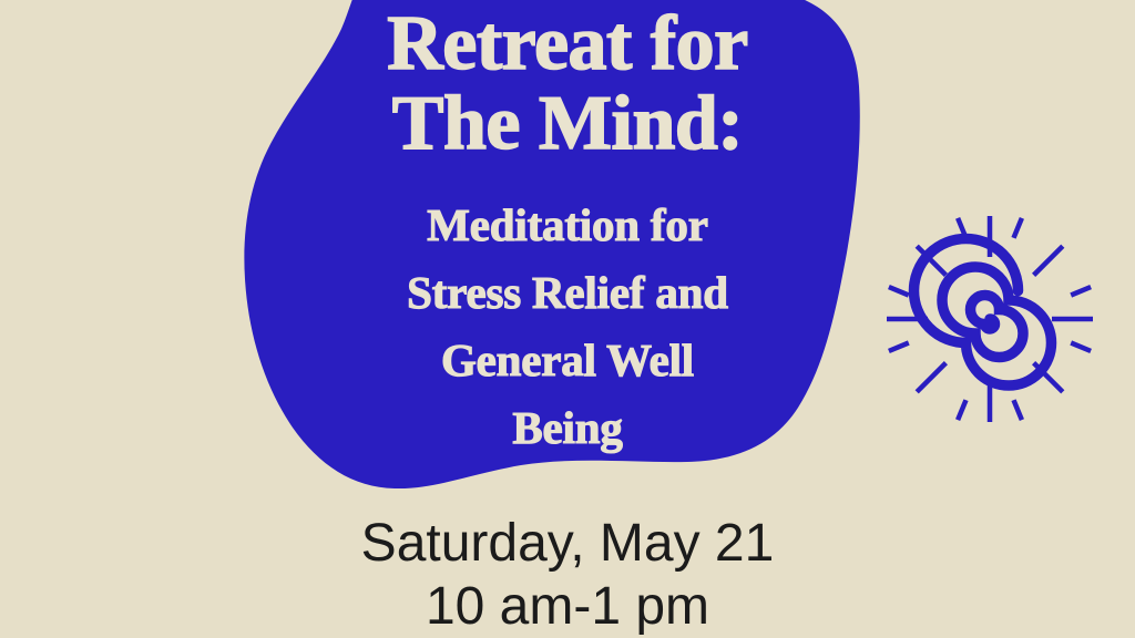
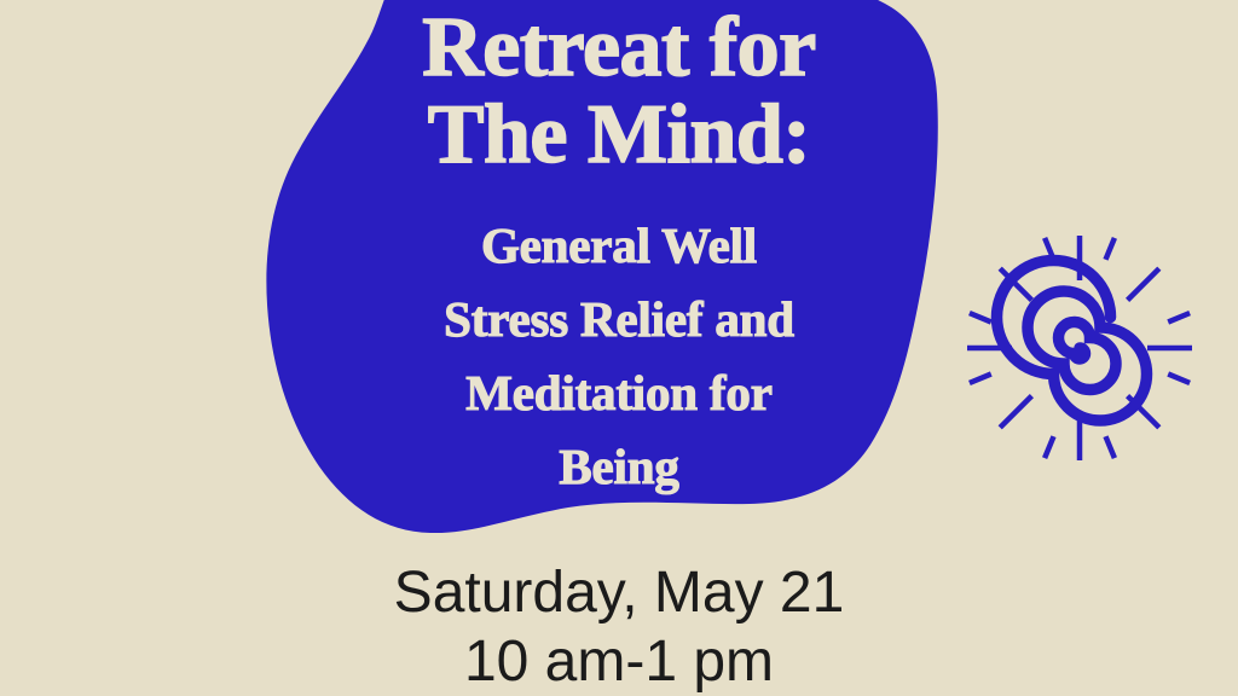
  Retreat for
  The Mind:
- Meditation for
+ General Well
  Stress Relief and
- General Well
+ Meditation for
  Being
  Saturday, May 21
  10 am-1 pm
